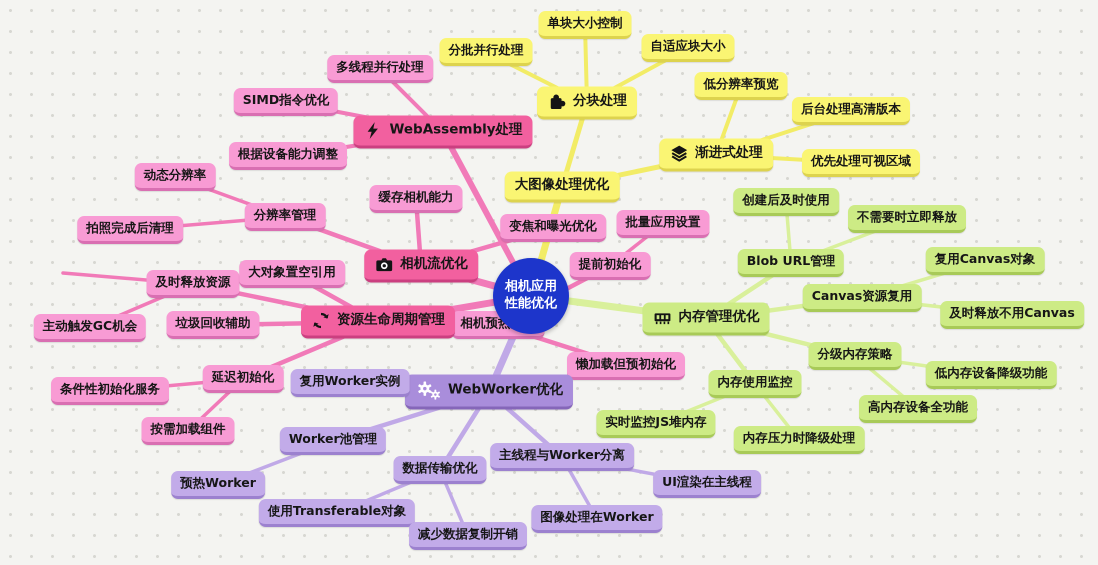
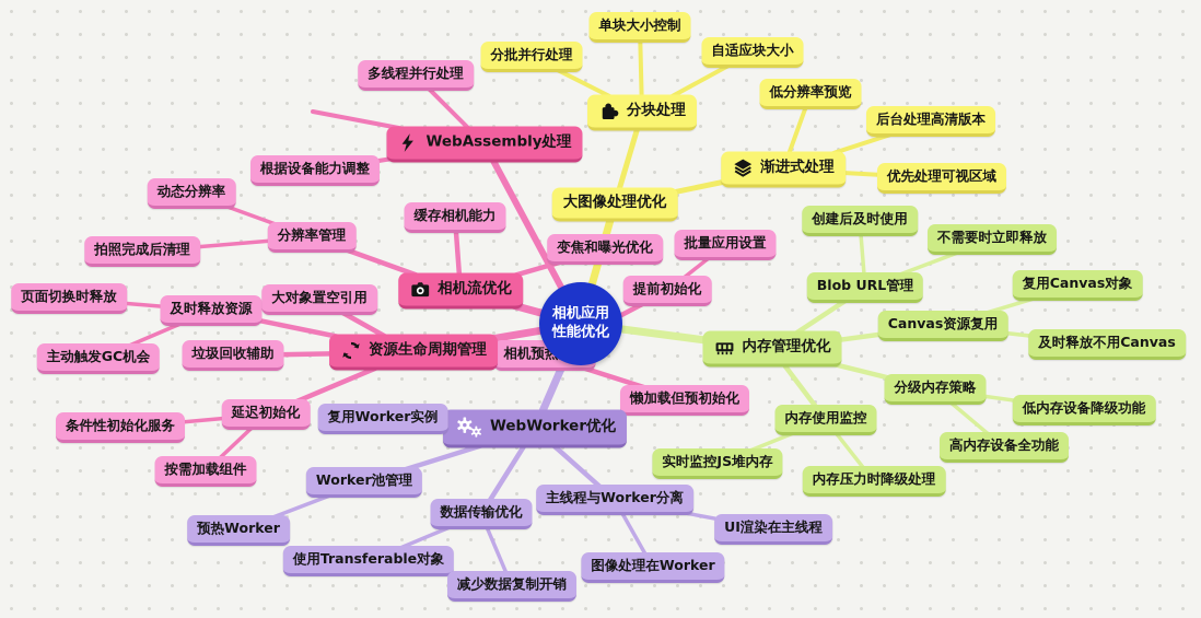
  相机应用性能优化
  大图像处理优化
  分块处理
  单块大小控制
  分批并行处理
  自适应块大小
  渐进式处理
  低分辨率预览
  后台处理高清版本
  优先处理可视区域
  WebAssembly处理
  多线程并行处理
- SIMD指令优化
  根据设备能力调整
  相机流优化
  缓存相机能力
  变焦和曝光优化
  分辨率管理
  动态分辨率
  拍照完成后清理
  提前初始化
  批量应用设置
  懒加载但预初始化
  资源生命周期管理
  及时释放资源
+ 页面切换时释放
  主动触发GC机会
  垃圾回收辅助
  大对象置空引用
  延迟初始化
  条件性初始化服务
  按需加载组件
  内存管理优化
  Blob URL管理
  创建后及时使用
  不需要时立即释放
  Canvas资源复用
  复用Canvas对象
  及时释放不用Canvas
  分级内存策略
  低内存设备降级功能
  高内存设备全功能
  内存使用监控
  实时监控JS堆内存
  内存压力时降级处理
  WebWorker优化
  复用Worker实例
  Worker池管理
  预热Worker
  数据传输优化
  使用Transferable对象
  减少数据复制开销
  主线程与Worker分离
  UI渲染在主线程
  图像处理在Worker
